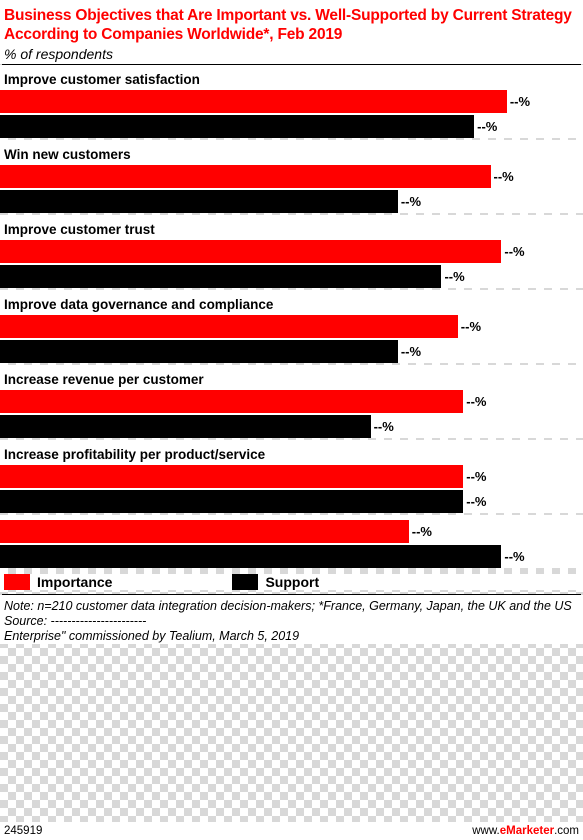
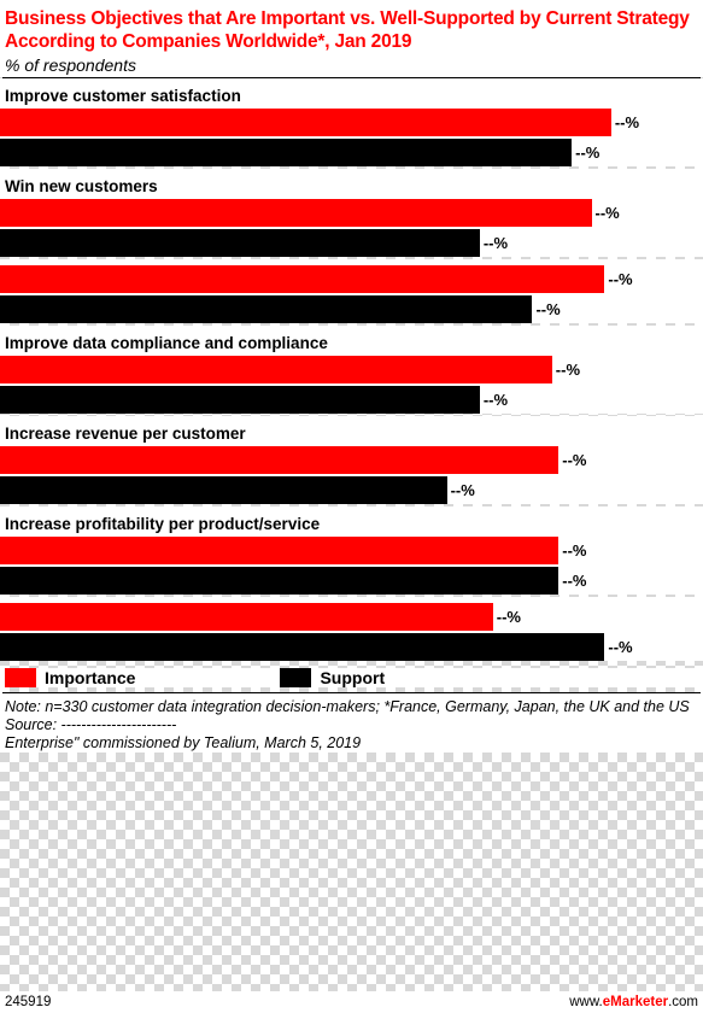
- Business Objectives that Are Important vs. Well-Supported by Current Strategy According to Companies Worldwide*, Feb 2019
+ Business Objectives that Are Important vs. Well-Supported by Current Strategy According to Companies Worldwide*, Jan 2019
  % of respondents
  Improve customer satisfaction
  --%
  --%
  Win new customers
  --%
  --%
- Improve customer trust
  --%
  --%
- Improve data governance and compliance
+ Improve data compliance and compliance
  --%
  --%
  Increase revenue per customer
  --%
  --%
  Increase profitability per product/service
  --%
  --%
  --%
  --%
  Importance
  Support
- Note: n=210 customer data integration decision-makers; *France, Germany, Japan, the UK and the US
+ Note: n=330 customer data integration decision-makers; *France, Germany, Japan, the UK and the US
  Source: -----------------------
  Enterprise" commissioned by Tealium, March 5, 2019
  245919
  www.eMarketer.com
